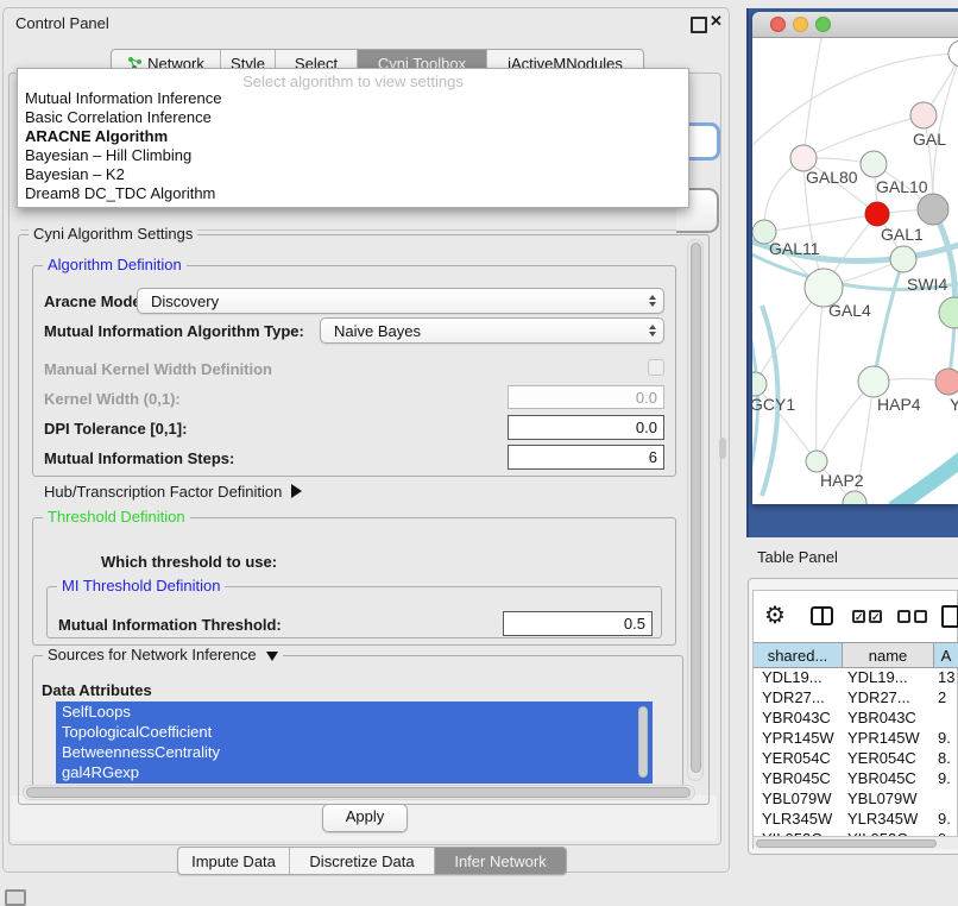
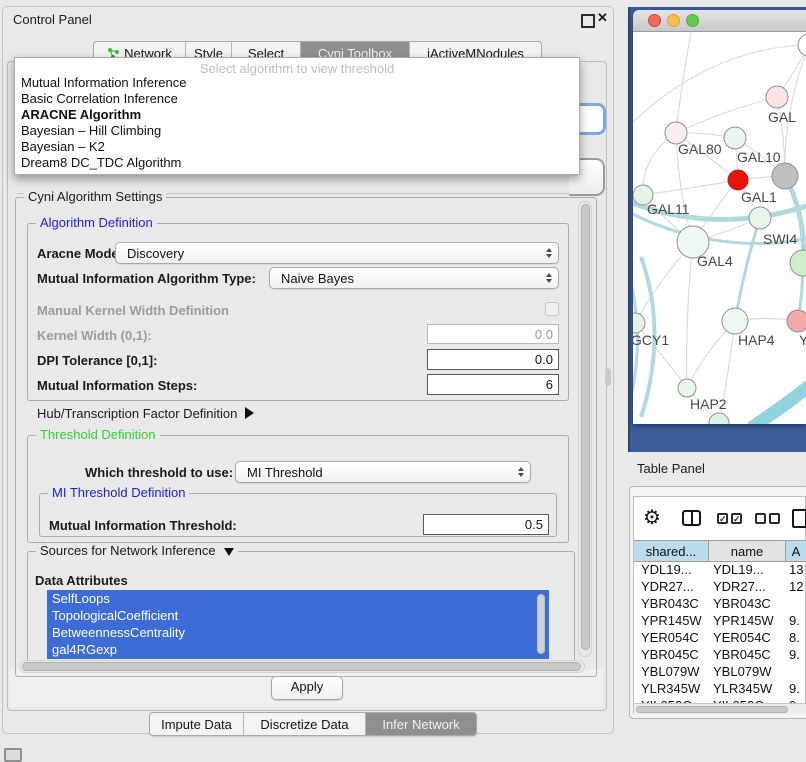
  Control Panel
  ✕
  Network
  Style
  Select
  Cyni Toolbox
  jActiveMNodules
  Cyni Algorithm Settings
  Algorithm Definition
  Aracne Mod
  Discovery
  Mutual Information Algorithm Type:
  Naive Bayes
  Manual Kernel Width Definition
  Kernel Width (0,1):
  0.0
  DPI Tolerance [0,1]:
  0.0
  Mutual Information Steps:
  6
  Hub/Transcription Factor Definition
  Threshold Definition
  Which threshold to use:
+ MI Threshold
  MI Threshold Definition
  Mutual Information Threshold:
  0.5
  Sources for Network Inference
  Data Attributes
  SelfLoops
  TopologicalCoefficient
  BetweennessCentrality
  gal4RGexp
  Apply
  Impute Data
  Discretize Data
  Infer Network
- Select algorithm to view settings
+ Select algorithm to view threshold
  Mutual Information Inference
  Basic Correlation Inference
  ARACNE Algorithm
  Bayesian – Hill Climbing
  Bayesian – K2
  Dream8 DC_TDC Algorithm
  GAL
  GAL80
  GAL10
  GAL1
  GAL11
  SWI4
  GAL4
  GCY1
  HAP4
  Y
  HAP2
  Table Panel
  ⚙
  ✓
  ✓
  shared...
  name
  A
  YDL19...
  YDL19...
  13
  YDR27...
  YDR27...
- 2
+ 12
  YBR043C
  YBR043C
  YPR145W
  YPR145W
  9.
  YER054C
  YER054C
  8.
  YBR045C
  YBR045C
  9.
  YBL079W
  YBL079W
  YLR345W
  YLR345W
  9.
